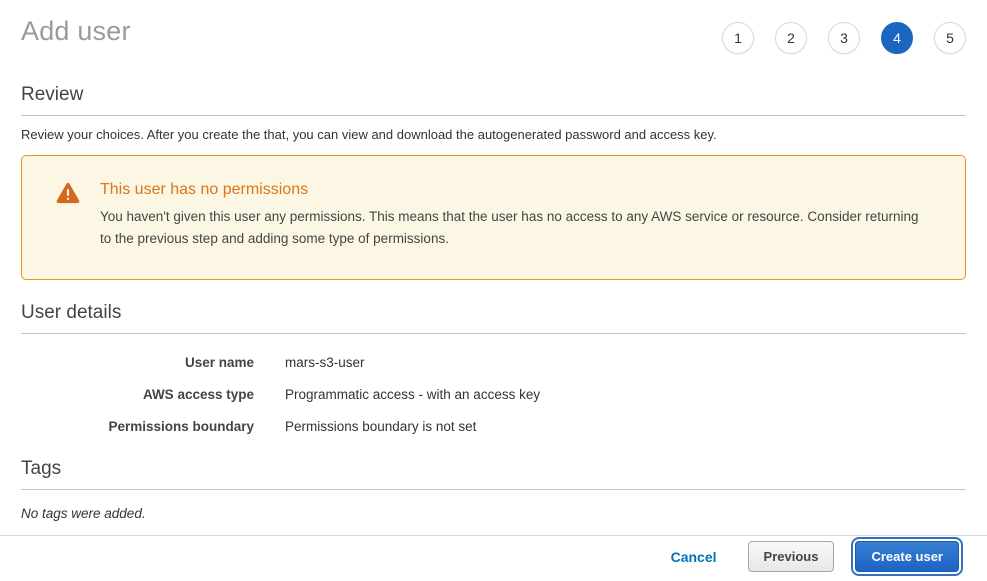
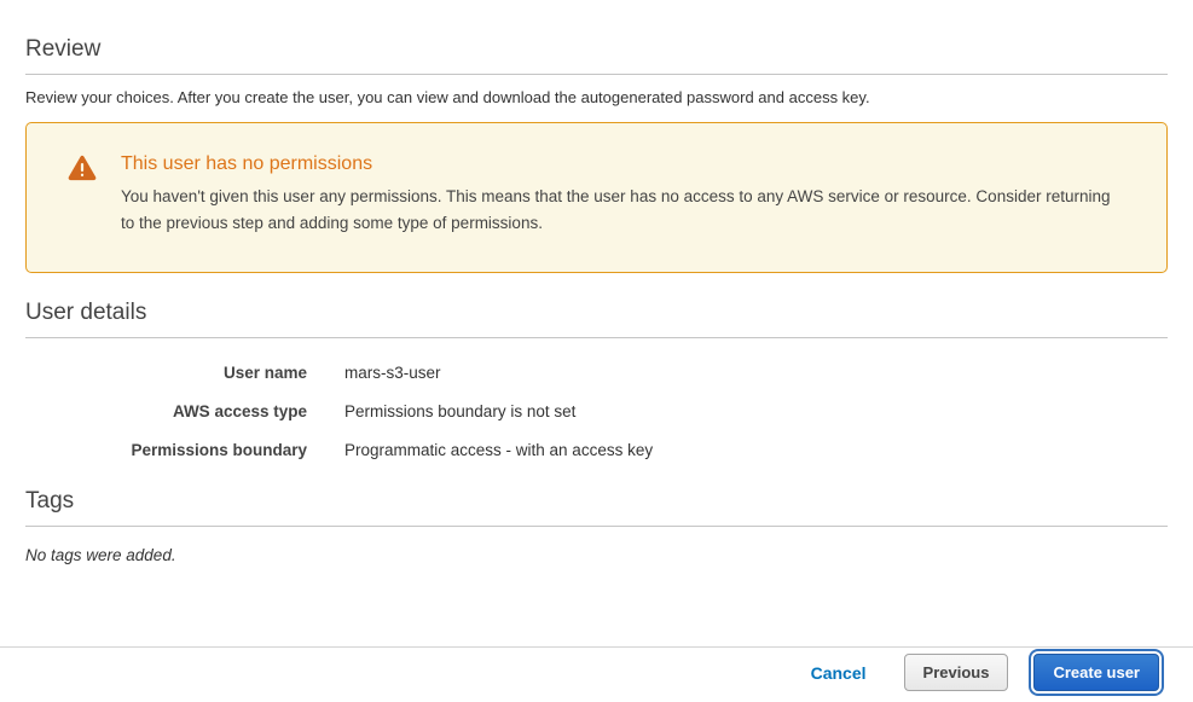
- Add user
- 1
- 2
- 3
- 4
- 5
  Review
- Review your choices. After you create the that, you can view and download the autogenerated password and access key.
+ Review your choices. After you create the user, you can view and download the autogenerated password and access key.
  This user has no permissions
  You haven't given this user any permissions. This means that the user has no access to any AWS service or resource. Consider returning to the previous step and adding some type of permissions.
  User details
  User name
  mars-s3-user
  AWS access type
- Programmatic access - with an access key
+ Permissions boundary is not set
  Permissions boundary
- Permissions boundary is not set
+ Programmatic access - with an access key
  Tags
  No tags were added.
  Cancel
  Previous
  Create user
